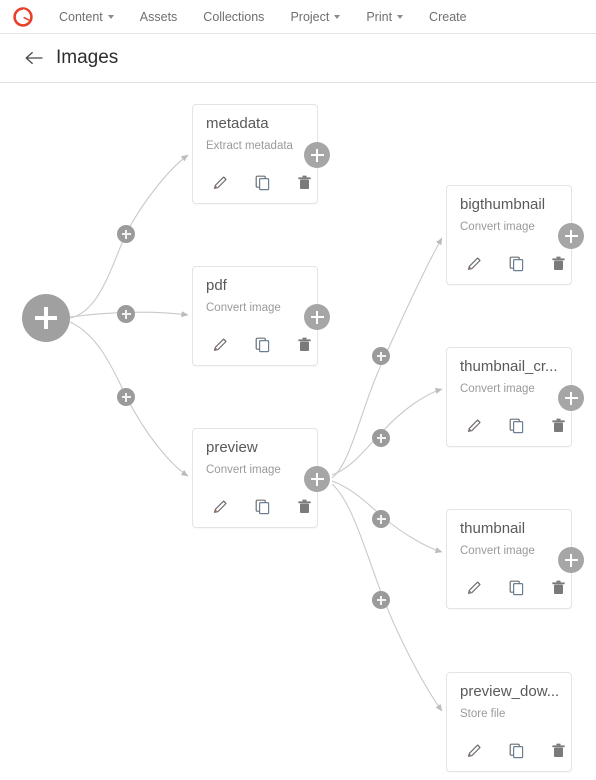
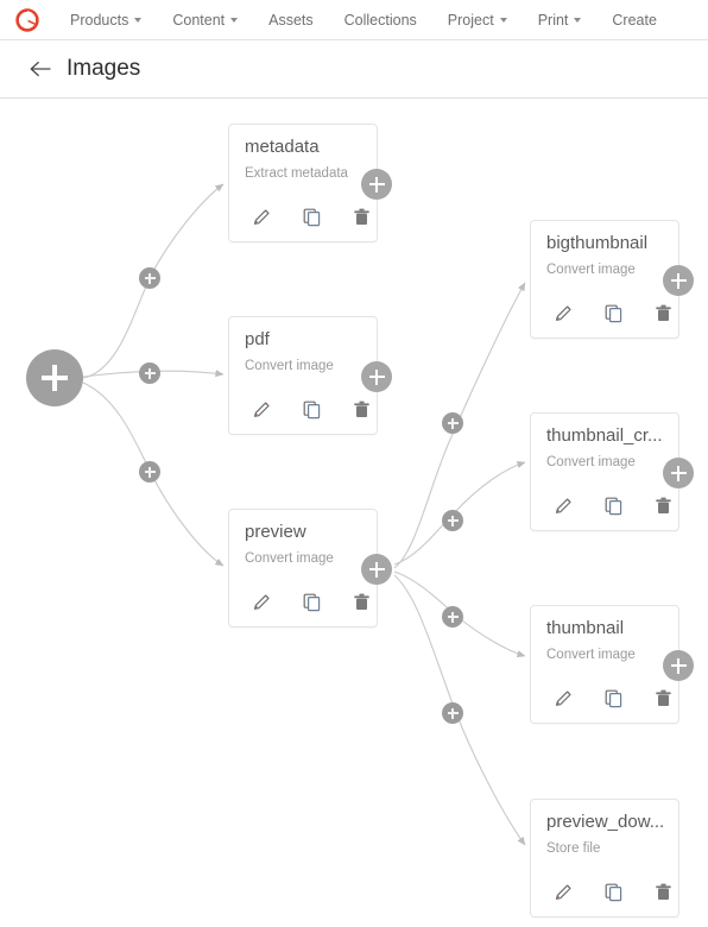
+ Products
  Content
  Assets
  Collections
  Project
  Print
  Create
  Images
  metadata
  Extract metadata
  pdf
  Convert image
  preview
  Convert image
  bigthumbnail
  Convert image
  thumbnail_cr...
  Convert image
  thumbnail
  Convert image
  preview_dow...
  Store file
